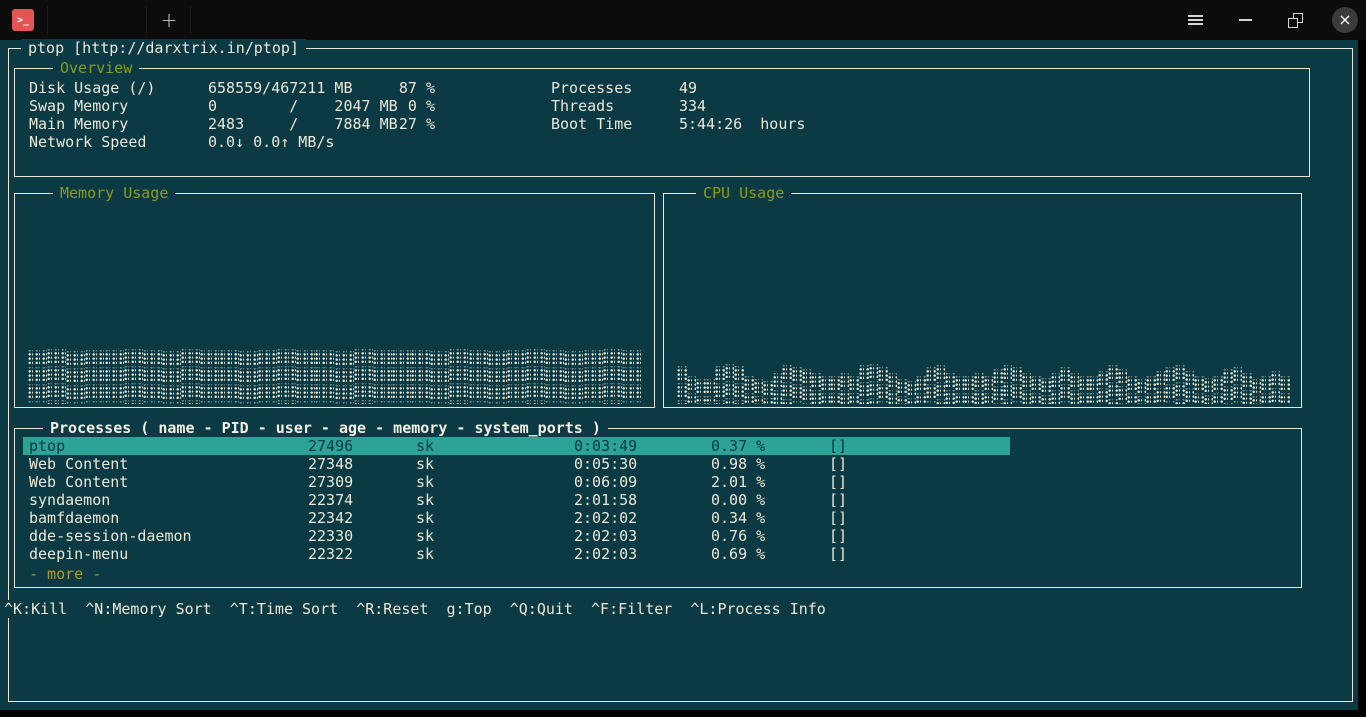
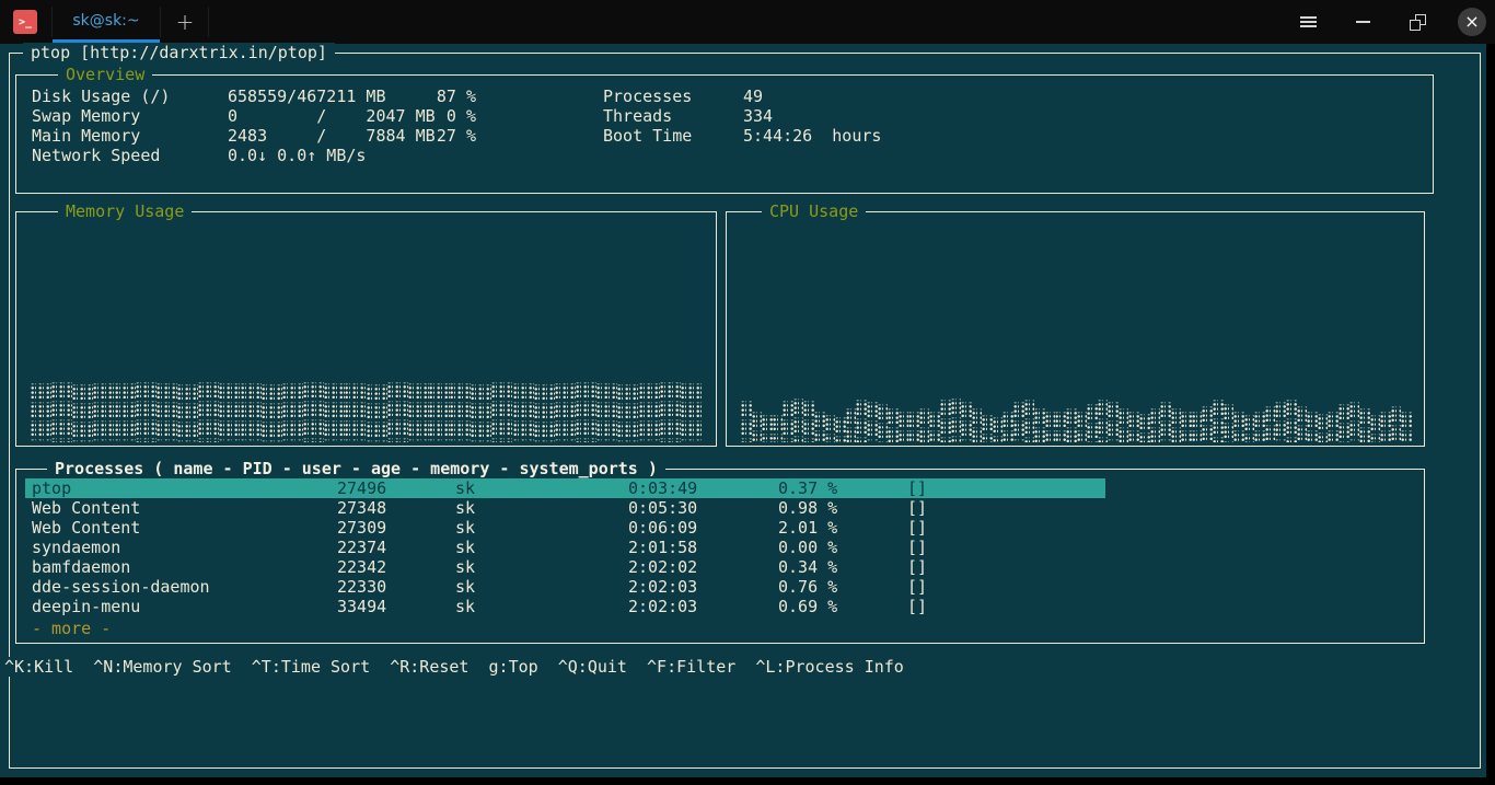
  >_
+ sk@sk:~
  +
  ×
  ptop [http://darxtrix.in/ptop]
  Overview
  Disk Usage (/)
  658559/467211 MB
  87 %
  Swap Memory
  0 / 2047 MB
  0 %
  Main Memory
  2483 / 7884 MB
  27 %
  Network Speed
  0.0↓ 0.0↑ MB/s
  Processes
  49
  Threads
  334
  Boot Time
  5:44:26 hours
  Memory Usage
  CPU Usage
  Processes ( name - PID - user - age - memory - system_ports )
  ptop
  27496
  sk
  0:03:49
  0.37 %
  []
  Web Content
  27348
  sk
  0:05:30
  0.98 %
  []
  Web Content
  27309
  sk
  0:06:09
  2.01 %
  []
  syndaemon
  22374
  sk
  2:01:58
  0.00 %
  []
  bamfdaemon
  22342
  sk
  2:02:02
  0.34 %
  []
  dde-session-daemon
  22330
  sk
  2:02:03
  0.76 %
  []
  deepin-menu
- 22322
+ 33494
  sk
  2:02:03
  0.69 %
  []
  - more -
  ^K:Kill ^N:Memory Sort ^T:Time Sort ^R:Reset g:Top ^Q:Quit ^F:Filter ^L:Process Info
